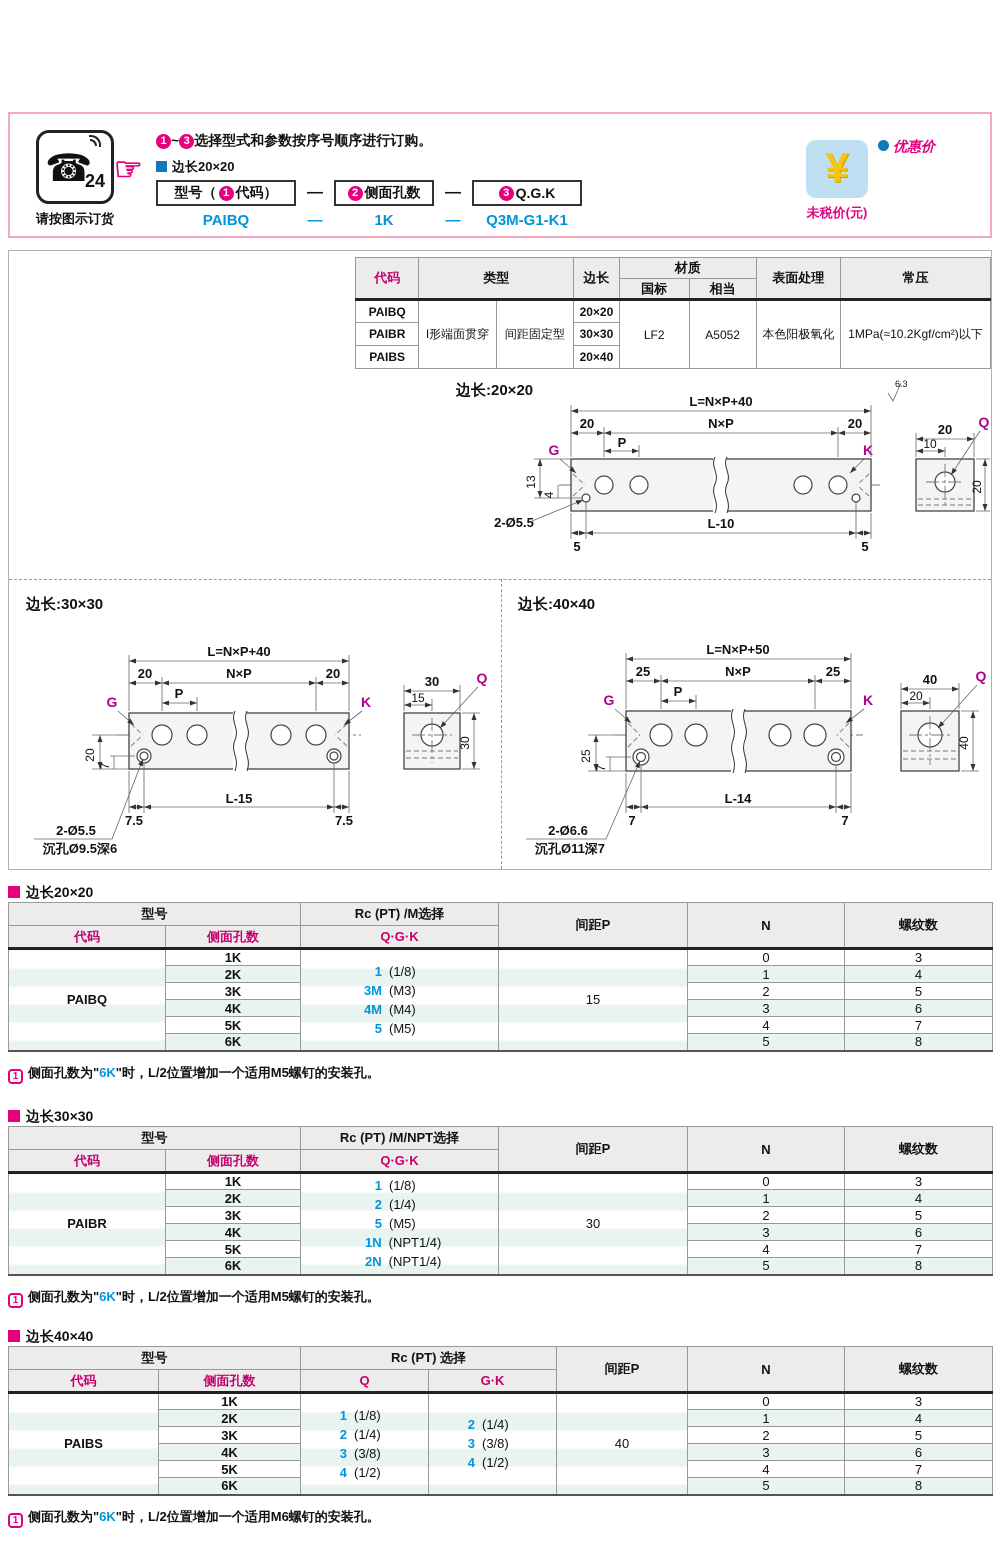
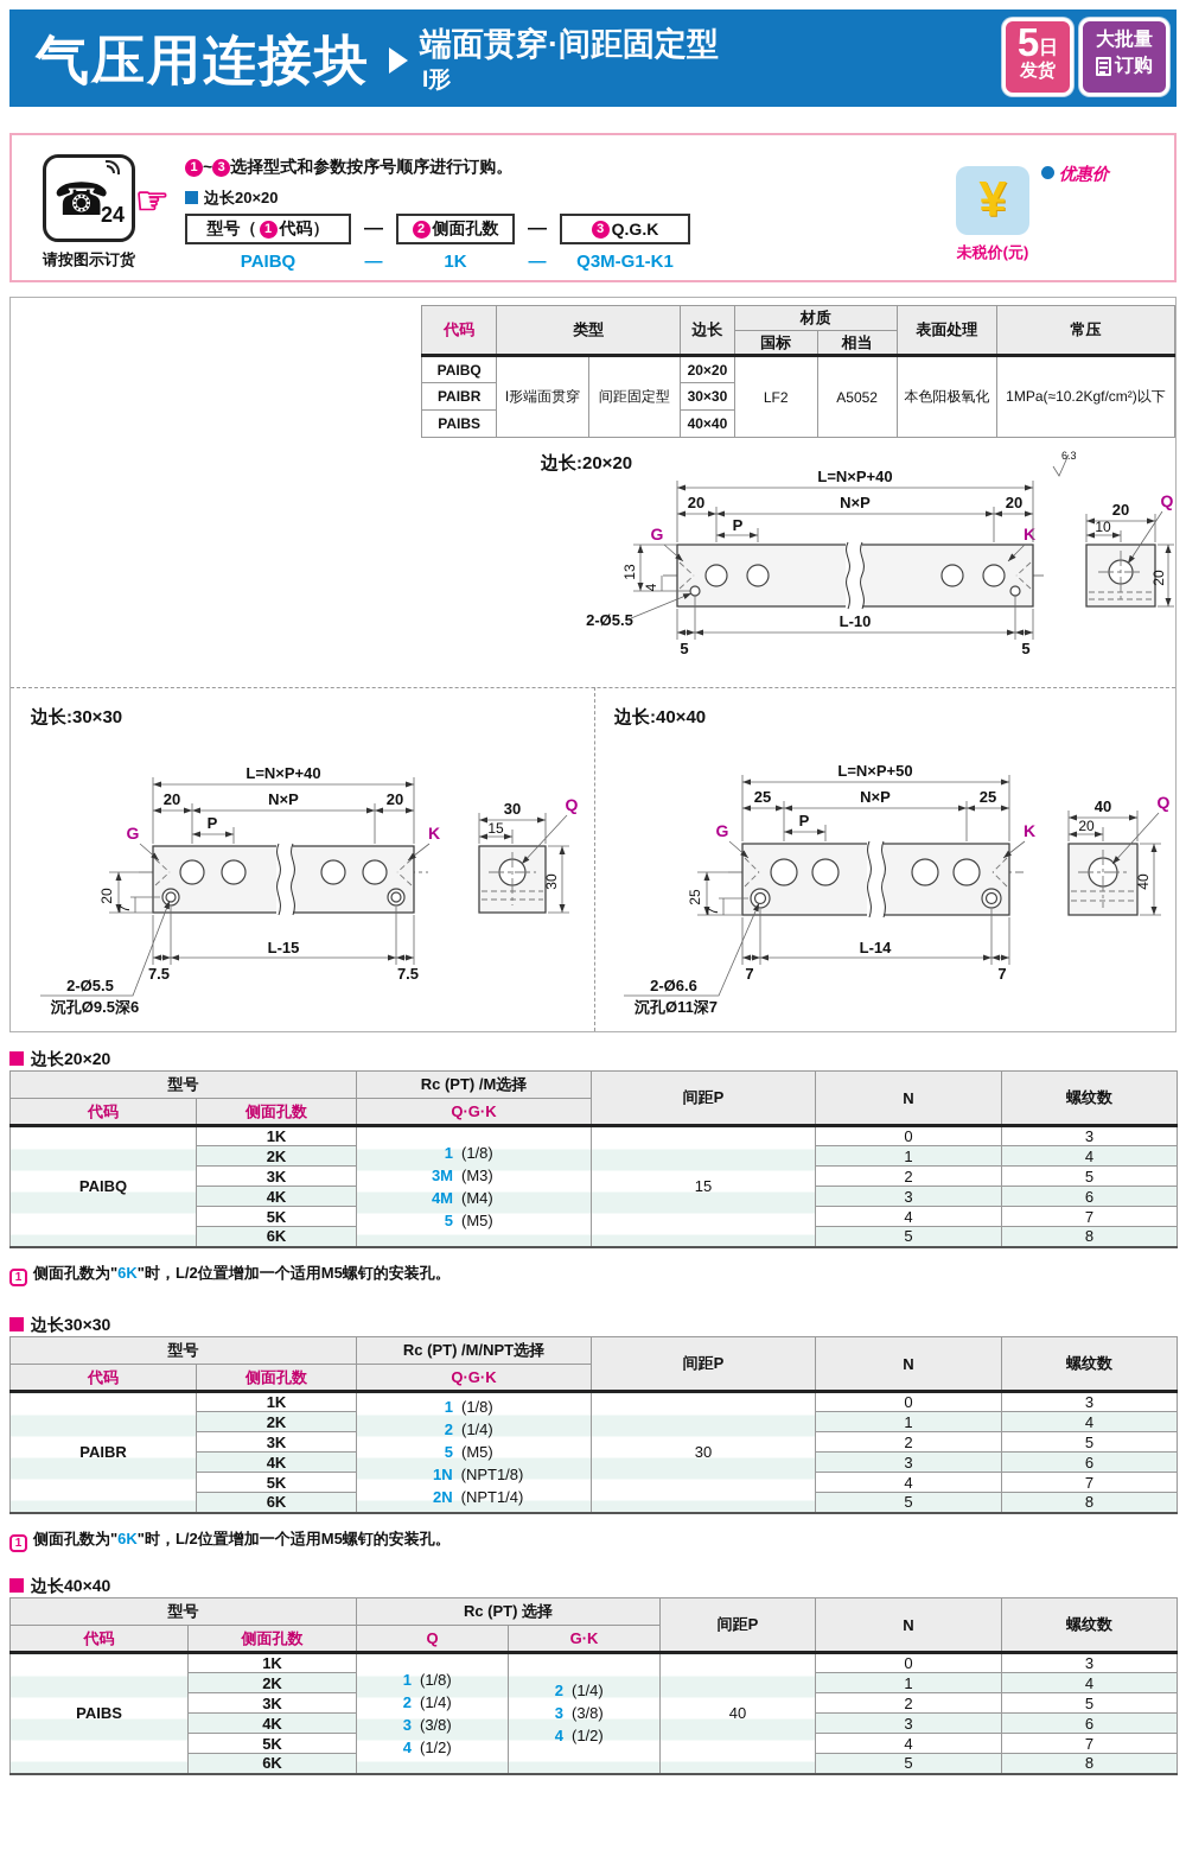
+ 气压用连接块
+ 端面贯穿·间距固定型
+ I形
+ 5日
+ 发货
+ 大批量
+ 订购
  ☎
  24
  请按图示订货
  ☞
  1 ~ 3 选择型式和参数按序号顺序进行订购。
  边长20×20
  型号（
  1
  代码）
  —
  2
  侧面孔数
  —
  3
  Q.G.K
  PAIBQ
  —
  1K
  —
  Q3M-G1-K1
  ¥
  未税价(元)
  优惠价
  代码	类型	边长	材质	表面处理	常压
  国标	相当
  PAIBQ	I形端面贯穿	间距固定型	20×20	LF2	A5052	本色阳极氧化	1MPa(≈10.2Kgf/cm²)以下
  PAIBR	30×30
- PAIBS	20×40
+ PAIBS	40×40
  边长:20×20
  6.3
  G
  K
  L=N×P+40
  20
  N×P
  20
  P
  5
  L-10
  5
  2-Ø5.5
  20
  10
  Q
  边长:30×30
  G
  K
  L=N×P+40
  20
  N×P
  20
  P
  7.5
  L-15
  7.5
  2-Ø5.5
  沉孔Ø9.5深6
  30
  15
  Q
  边长:40×40
  G
  K
  L=N×P+50
  25
  N×P
  25
  P
  7
  L-14
  7
  2-Ø6.6
  沉孔Ø11深7
  40
  20
  Q
  边长20×20
  型号	Rc (PT) /M选择	间距P	N	螺纹数
  代码	侧面孔数	Q·G·K
  PAIBQ	1K	1 (1/8) 3M (M3) 4M (M4) 5 (M5)	15	0	3
  2K	1	4
  3K	2	5
  4K	3	6
  5K	4	7
  6K	5	8
  1 侧面孔数为"6K"时，L/2位置增加一个适用M5螺钉的安装孔。
  边长30×30
  型号	Rc (PT) /M/NPT选择	间距P	N	螺纹数
  代码	侧面孔数	Q·G·K
- PAIBR	1K	1 (1/8) 2 (1/4) 5 (M5) 1N (NPT1/4) 2N (NPT1/4)	30	0	3
+ PAIBR	1K	1 (1/8) 2 (1/4) 5 (M5) 1N (NPT1/8) 2N (NPT1/4)	30	0	3
  2K	1	4
  3K	2	5
  4K	3	6
  5K	4	7
  6K	5	8
  1 侧面孔数为"6K"时，L/2位置增加一个适用M5螺钉的安装孔。
  边长40×40
  型号	Rc (PT) 选择	间距P	N	螺纹数
  代码	侧面孔数	Q	G·K
  PAIBS	1K	1 (1/8) 2 (1/4) 3 (3/8) 4 (1/2)	2 (1/4) 3 (3/8) 4 (1/2)	40	0	3
  2K	1	4
  3K	2	5
  4K	3	6
  5K	4	7
  6K	5	8
- 1 侧面孔数为"6K"时，L/2位置增加一个适用M6螺钉的安装孔。
